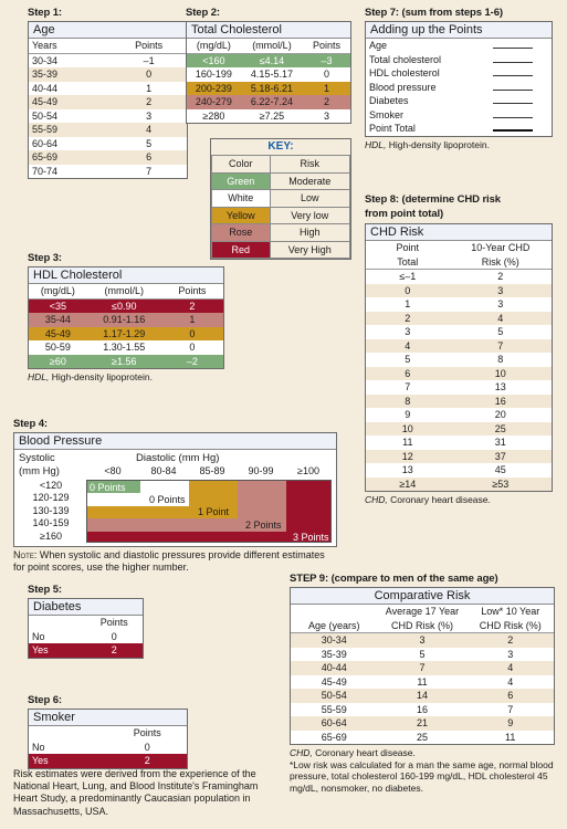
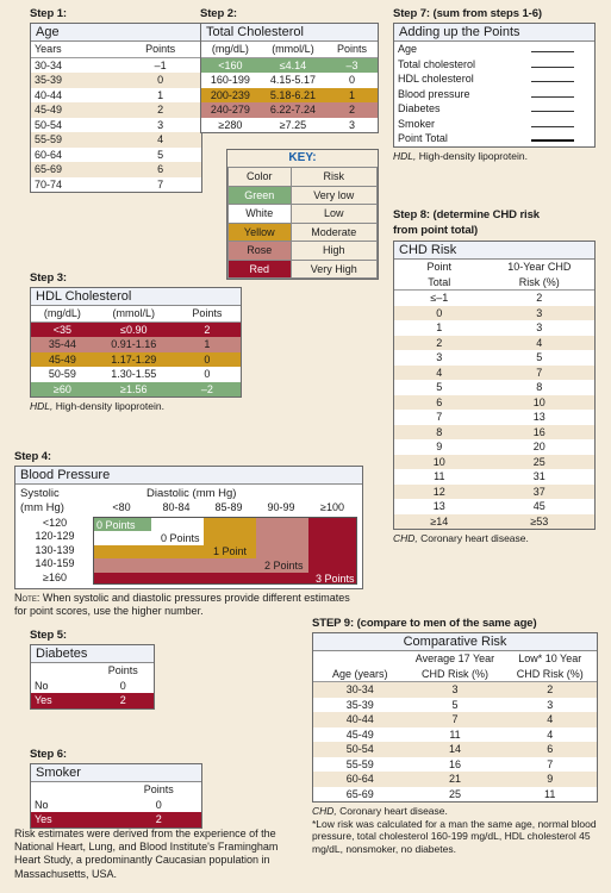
  Step 1:
  Age
  Years	Points
  30-34	–1
  35-39	0
  40-44	1
  45-49	2
  50-54	3
  55-59	4
  60-64	5
  65-69	6
  70-74	7
  Step 2:
  Total Cholesterol
  (mg/dL)	(mmol/L)	Points
  <160	≤4.14	–3
  160-199	4.15-5.17	0
  200-239	5.18-6.21	1
  240-279	6.22-7.24	2
  ≥280	≥7.25	3
  KEY:
  Color	Risk
- Green	Moderate
+ Green	Very low
  White	Low
- Yellow	Very low
+ Yellow	Moderate
  Rose	High
  Red	Very High
  Step 3:
  HDL Cholesterol
  (mg/dL)	(mmol/L)	Points
  <35	≤0.90	2
  35-44	0.91-1.16	1
  45-49	1.17-1.29	0
  50-59	1.30-1.55	0
  ≥60	≥1.56	–2
  HDL, High-density lipoprotein.
  Step 4:
  Blood Pressure
  Systolic
  (mm Hg)
  Diastolic (mm Hg)
  <80
  80-84
  85-89
  90-99
  ≥100
  <120
  120-129
  130-139
  140-159
  ≥160
  0 Points
  0 Points
  1 Point
  2 Points
  3 Points
  Note: When systolic and diastolic pressures provide different estimates for point scores, use the higher number.
  Step 5:
  Diabetes
  	Points
  No	0
  Yes	2
  Step 6:
  Smoker
  	Points
  No	0
  Yes	2
  Risk estimates were derived from the experience of the National Heart, Lung, and Blood Institute's Framingham Heart Study, a predominantly Caucasian population in Massachusetts, USA.
  Step 7: (sum from steps 1-6)
  Adding up the Points
  Age
  Total cholesterol
  HDL cholesterol
  Blood pressure
  Diabetes
  Smoker
  Point Total
  HDL, High-density lipoprotein.
  Step 8: (determine CHD risk
  from point total)
  CHD Risk
  Point	10-Year CHD
  Total	Risk (%)
  ≤–1	2
  0	3
  1	3
  2	4
  3	5
  4	7
  5	8
  6	10
  7	13
  8	16
  9	20
  10	25
  11	31
  12	37
  13	45
  ≥14	≥53
  CHD, Coronary heart disease.
  STEP 9: (compare to men of the same age)
  Comparative Risk
  	Average 17 Year	Low* 10 Year
  Age (years)	CHD Risk (%)	CHD Risk (%)
  30-34	3	2
  35-39	5	3
  40-44	7	4
  45-49	11	4
  50-54	14	6
  55-59	16	7
  60-64	21	9
  65-69	25	11
  CHD, Coronary heart disease.
  *Low risk was calculated for a man the same age, normal blood pressure, total cholesterol 160-199 mg/dL, HDL cholesterol 45 mg/dL, nonsmoker, no diabetes.
